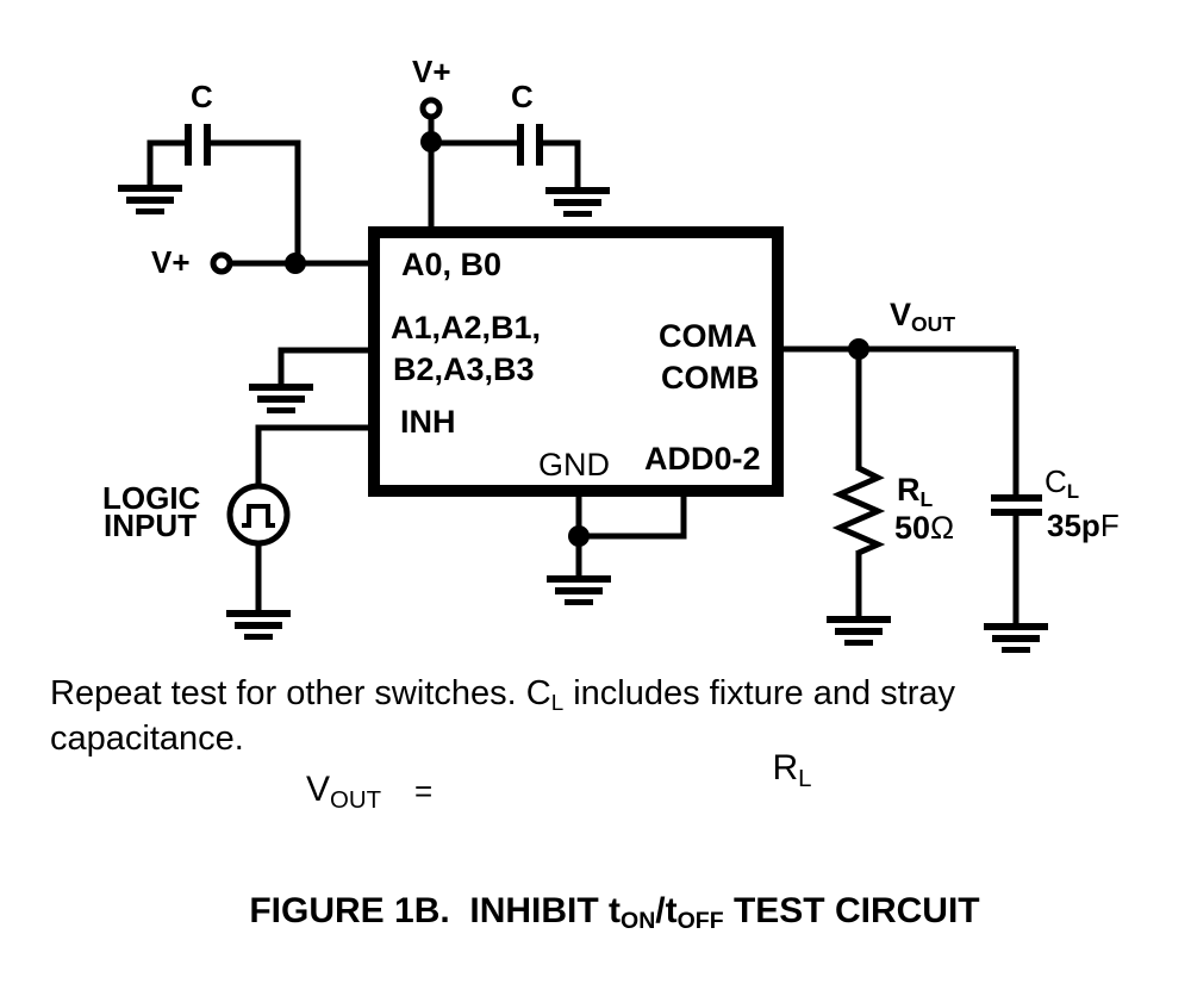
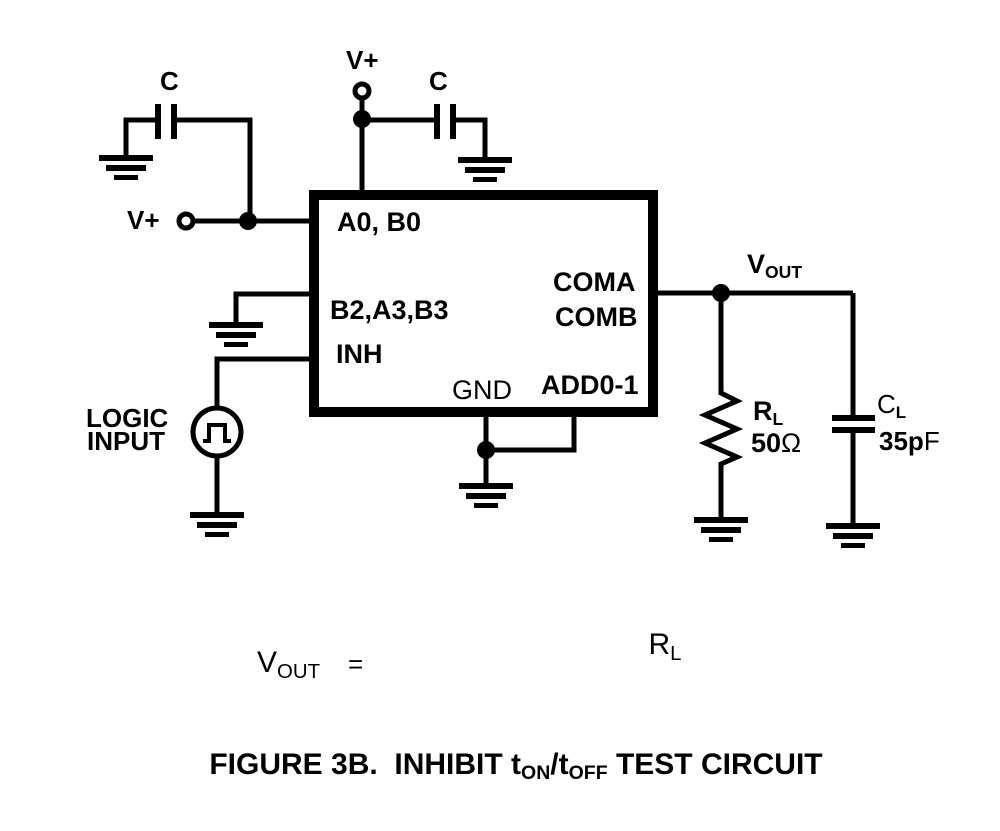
  C
  V+
  C
  V+
  A0, B0
- A1,A2,B1,
  B2,A3,B3
  INH
  GND
  COMA
  COMB
- ADD0-2
+ ADD0-1
  LOGIC
  INPUT
  VOUT
  RL
  50Ω
  CL
  35pF
- Repeat test for other switches. CL includes fixture and stray
- capacitance.
  VOUT
  =
  RL
- FIGURE 1B. INHIBIT tON/tOFF TEST CIRCUIT
+ FIGURE 3B. INHIBIT tON/tOFF TEST CIRCUIT
